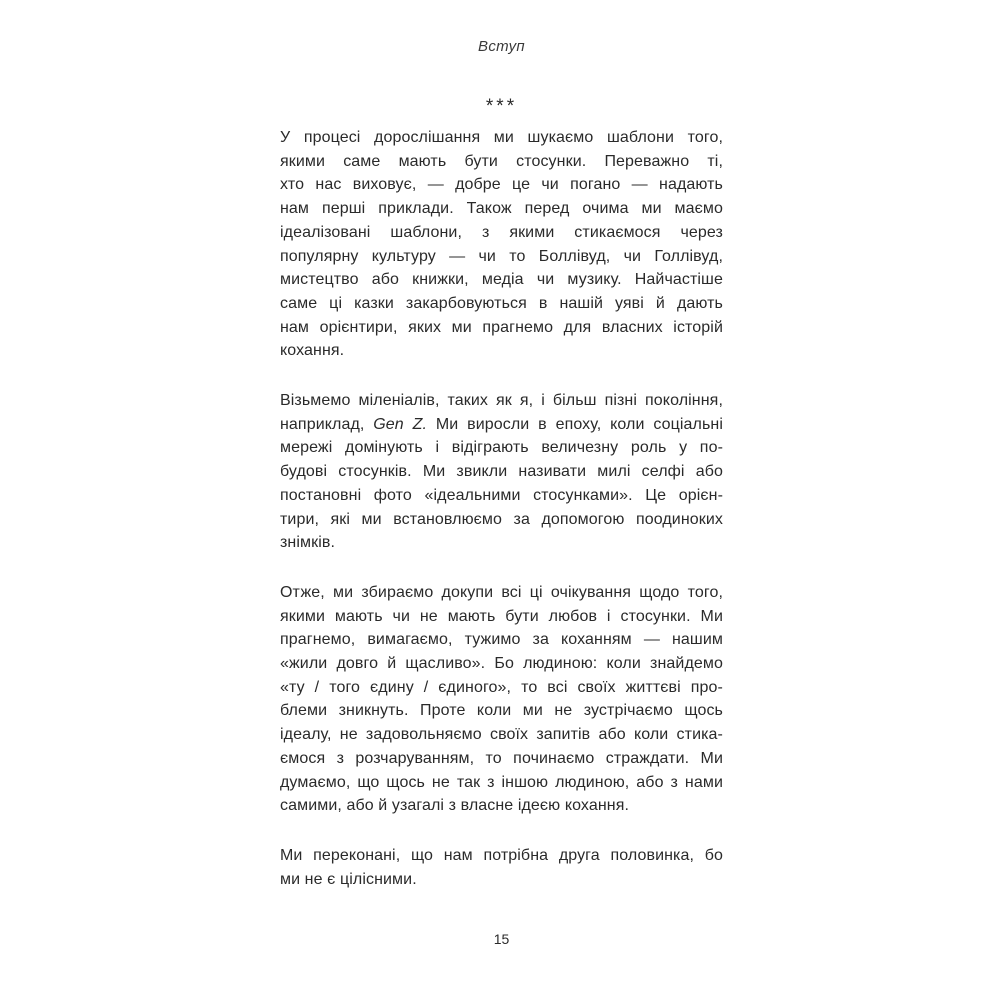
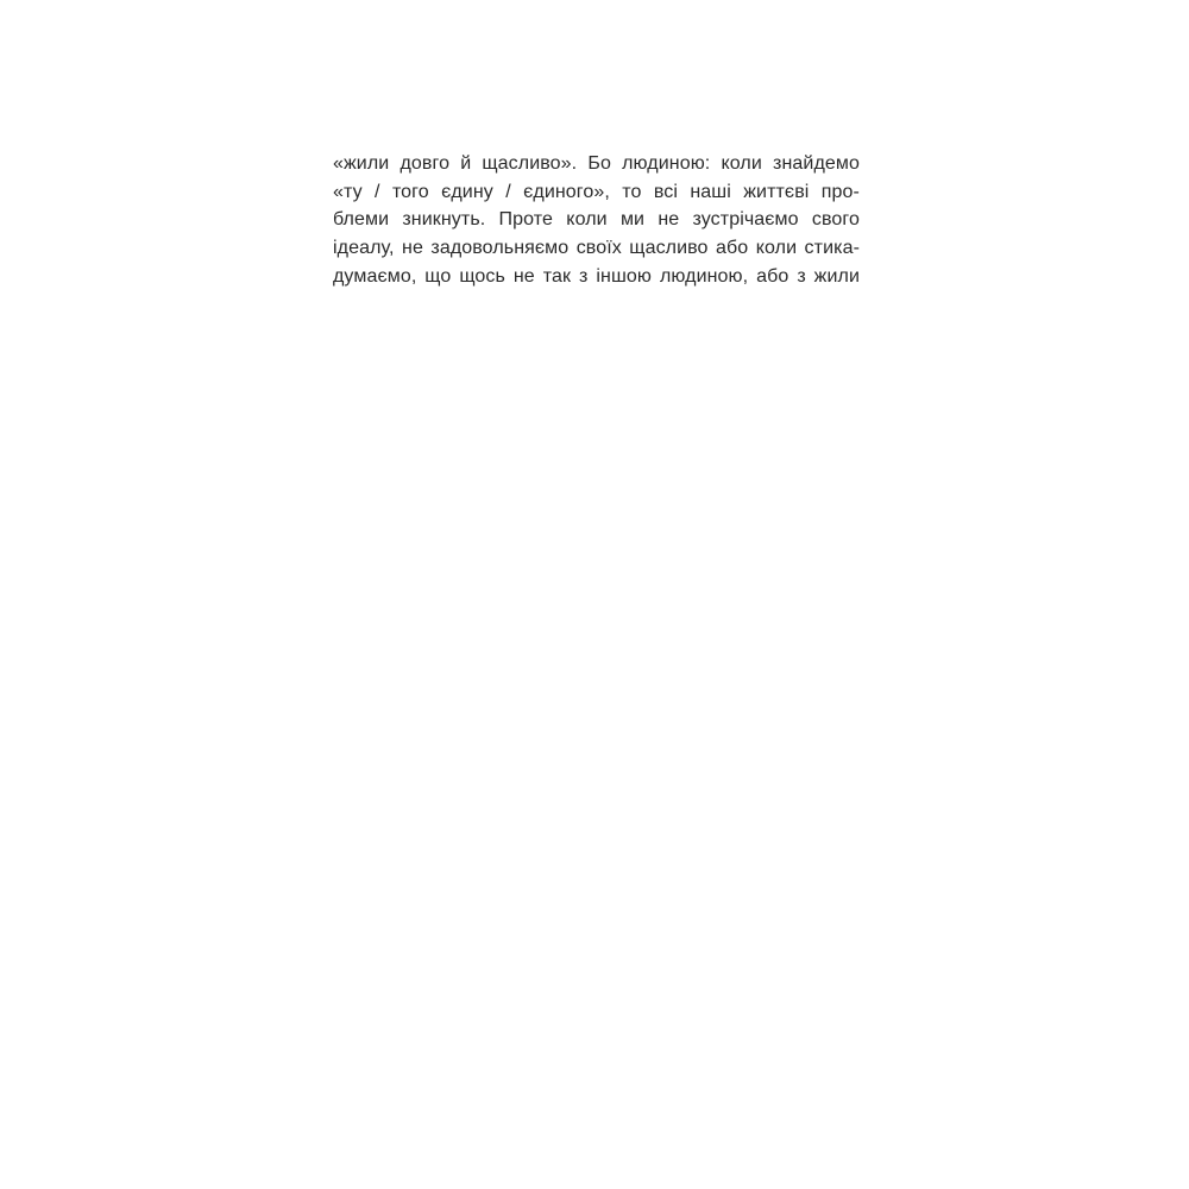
- Вступ
- ***
- У процесі дорослішання ми шукаємо шаблони того,
- якими саме мають бути стосунки. Переважно ті,
- хто нас виховує, — добре це чи погано — надають
- нам перші приклади. Також перед очима ми маємо
- ідеалізовані шаблони, з якими стикаємося через
- популярну культуру — чи то Боллівуд, чи Голлівуд,
- мистецтво або книжки, медіа чи музику. Найчастіше
- саме ці казки закарбовуються в нашій уяві й дають
- нам орієнтири, яких ми прагнемо для власних історій
- кохання.
- Візьмемо міленіалів, таких як я, і більш пізні покоління,
- наприклад, Gen Z. Ми виросли в епоху, коли соціальні
- мережі домінують і відіграють величезну роль у по-
- будові стосунків. Ми звикли називати милі селфі або
- постановні фото «ідеальними стосунками». Це орієн-
- тири, які ми встановлюємо за допомогою поодиноких
- знімків.
- Отже, ми збираємо докупи всі ці очікування щодо того,
- якими мають чи не мають бути любов і стосунки. Ми
- прагнемо, вимагаємо, тужимо за коханням — нашим
  «жили довго й щасливо». Бо людиною: коли знайдемо
- «ту / того єдину / єдиного», то всі своїх життєві про-
+ «ту / того єдину / єдиного», то всі наші життєві про-
- блеми зникнуть. Проте коли ми не зустрічаємо щось
+ блеми зникнуть. Проте коли ми не зустрічаємо свого
- ідеалу, не задовольняємо своїх запитів або коли стика-
+ ідеалу, не задовольняємо своїх щасливо або коли стика-
- ємося з розчаруванням, то починаємо страждати. Ми
- думаємо, що щось не так з іншою людиною, або з нами
+ думаємо, що щось не так з іншою людиною, або з жили
- самими, або й узагалі з власне ідеєю кохання.
- Ми переконані, що нам потрібна друга половинка, бо
- ми не є цілісними.
- 15
